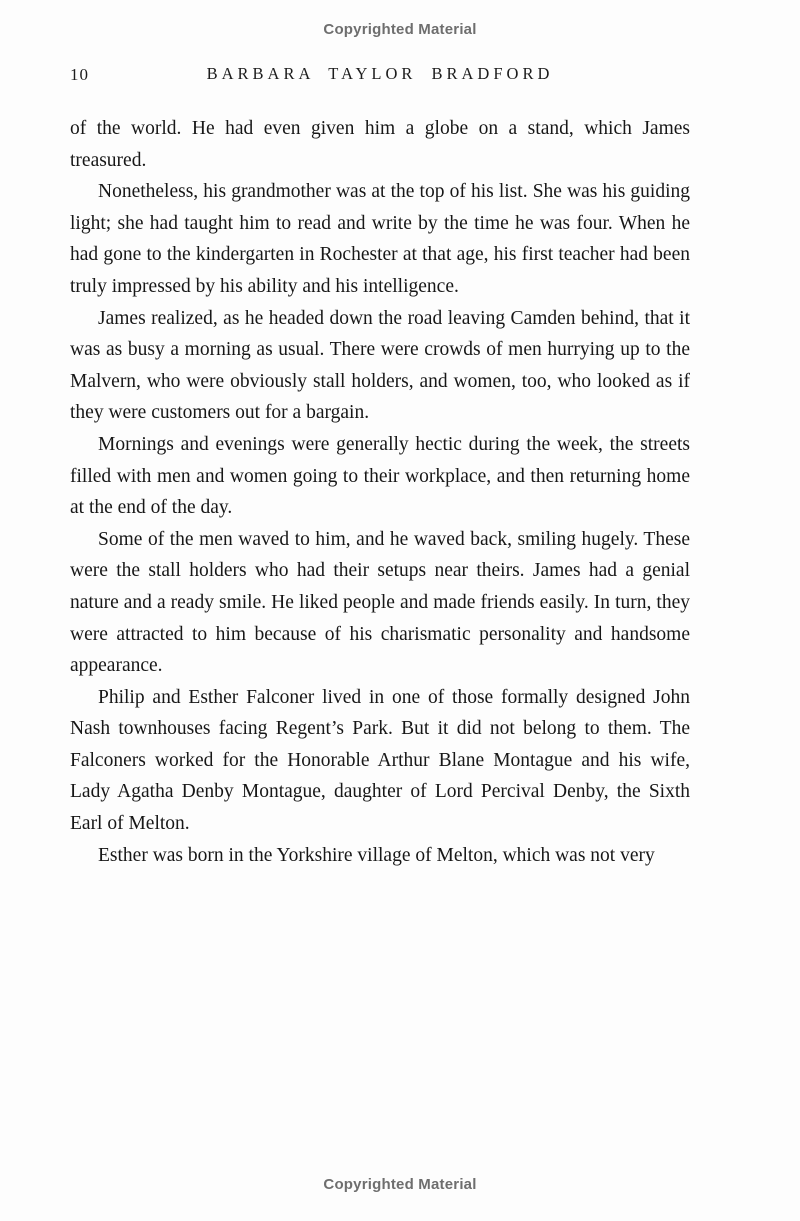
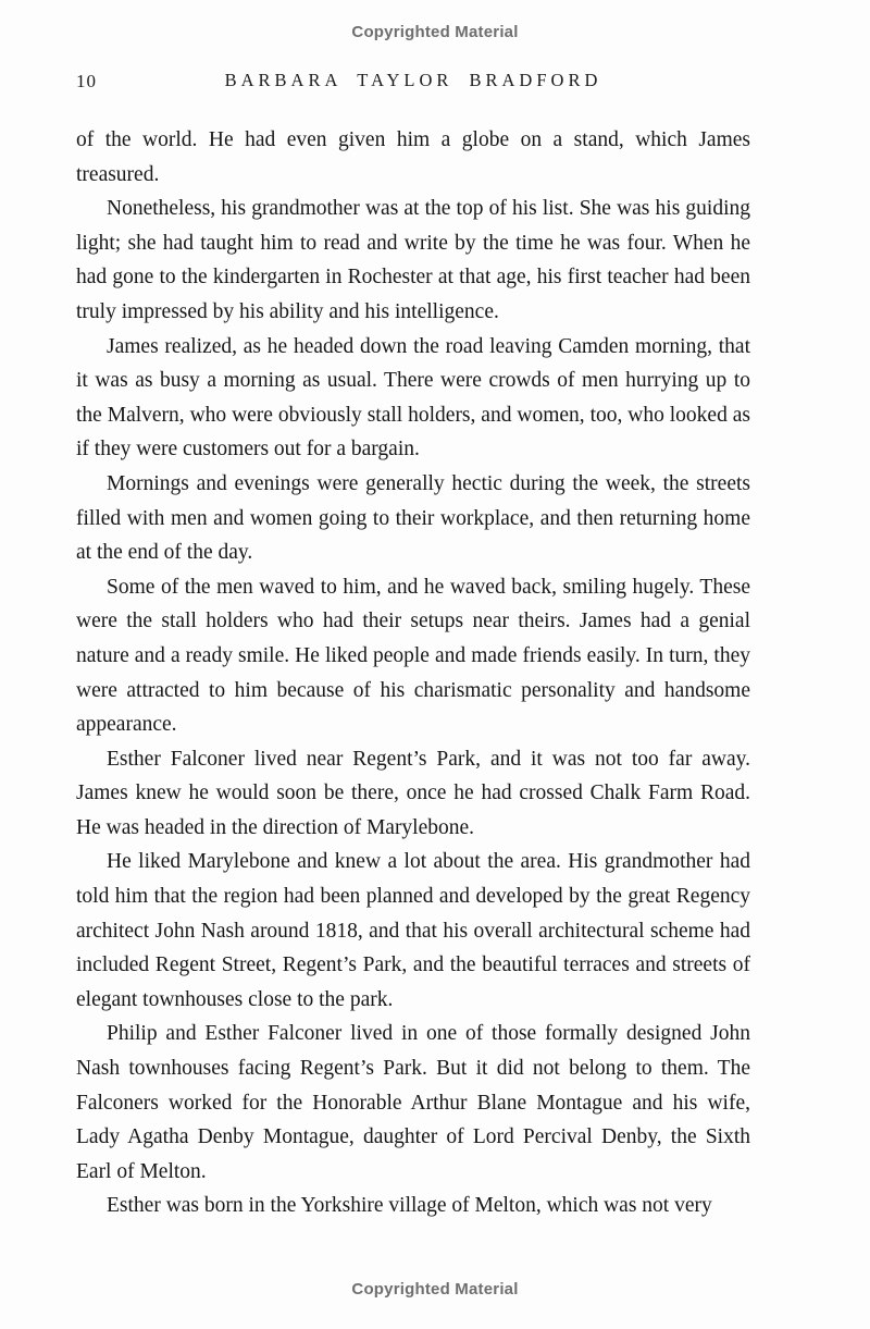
  Copyrighted Material
  10
  BARBARA TAYLOR BRADFORD
  of the world. He had even given him a globe on a stand, which James treasured.
  Nonetheless, his grandmother was at the top of his list. She was his guiding light; she had taught him to read and write by the time he was four. When he had gone to the kindergarten in Rochester at that age, his first teacher had been truly impressed by his ability and his intelligence.
- James realized, as he headed down the road leaving Camden behind, that it was as busy a morning as usual. There were crowds of men hurrying up to the Malvern, who were obviously stall holders, and women, too, who looked as if they were customers out for a bargain.
+ James realized, as he headed down the road leaving Camden morning, that it was as busy a morning as usual. There were crowds of men hurrying up to the Malvern, who were obviously stall holders, and women, too, who looked as if they were customers out for a bargain.
  Mornings and evenings were generally hectic during the week, the streets filled with men and women going to their workplace, and then returning home at the end of the day.
  Some of the men waved to him, and he waved back, smiling hugely. These were the stall holders who had their setups near theirs. James had a genial nature and a ready smile. He liked people and made friends easily. In turn, they were attracted to him because of his charismatic personality and handsome appearance.
+ Esther Falconer lived near Regent’s Park, and it was not too far away. James knew he would soon be there, once he had crossed Chalk Farm Road. He was headed in the direction of Marylebone.
+ He liked Marylebone and knew a lot about the area. His grandmother had told him that the region had been planned and developed by the great Regency architect John Nash around 1818, and that his overall architectural scheme had included Regent Street, Regent’s Park, and the beautiful terraces and streets of elegant townhouses close to the park.
  Philip and Esther Falconer lived in one of those formally designed John Nash townhouses facing Regent’s Park. But it did not belong to them. The Falconers worked for the Honorable Arthur Blane Montague and his wife, Lady Agatha Denby Montague, daughter of Lord Percival Denby, the Sixth Earl of Melton.
  Esther was born in the Yorkshire village of Melton, which was not very
  Copyrighted Material
